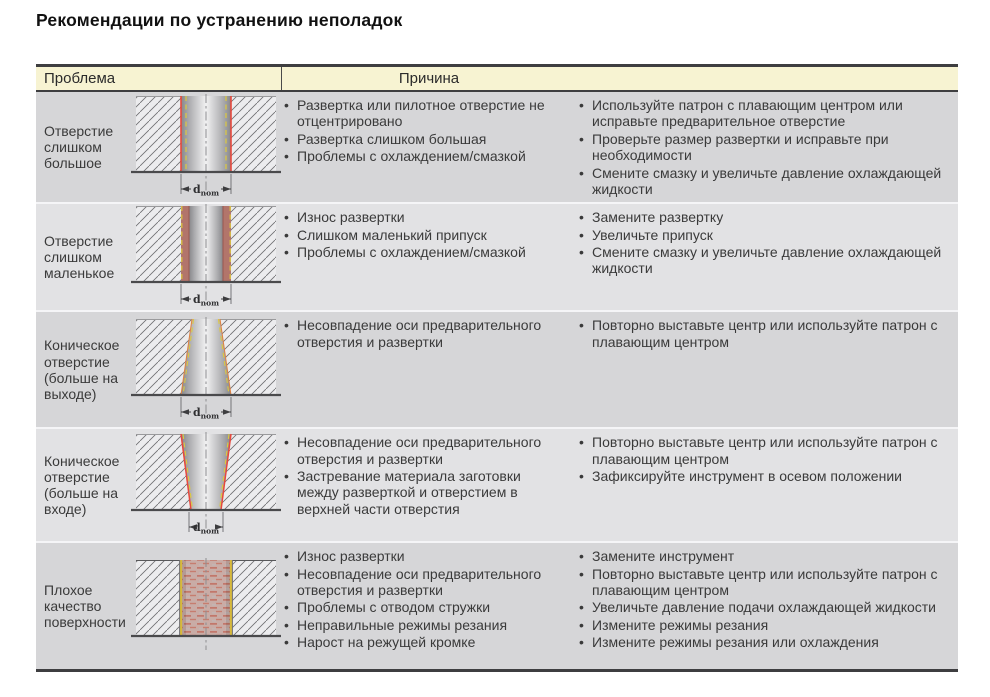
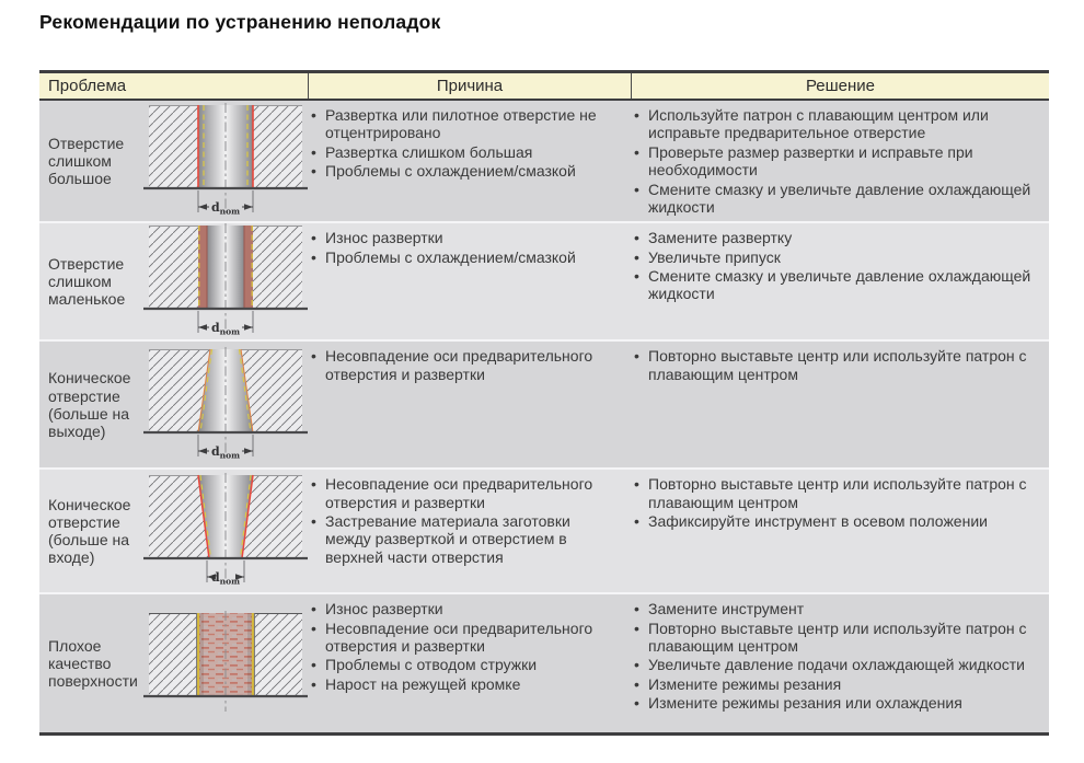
  Рекомендации по устранению неполадок
  Проблема
  Причина
+ Решение
  Отверстие слишком большое
  dnom
  Развертка или пилотное отверстие не отцентрировано
  Развертка слишком большая
  Проблемы с охлаждением/смазкой
  Используйте патрон с плавающим центром или исправьте предварительное отверстие
  Проверьте размер развертки и исправьте при необходимости
  Смените смазку и увеличьте давление охлаждающей жидкости
  Отверстие слишком маленькое
  dnom
  Износ развертки
- Слишком маленький припуск
  Проблемы с охлаждением/смазкой
  Замените развертку
  Увеличьте припуск
  Смените смазку и увеличьте давление охлаждающей жидкости
  Коническое отверстие (больше на выходе)
  dnom
  Несовпадение оси предварительного отверстия и развертки
  Повторно выставьте центр или используйте патрон с плавающим центром
  Коническое отверстие (больше на входе)
  dnom
  Несовпадение оси предварительного отверстия и развертки
  Застревание материала заготовки между разверткой и отверстием в верхней части отверстия
  Повторно выставьте центр или используйте патрон с плавающим центром
  Зафиксируйте инструмент в осевом положении
  Плохое качество поверхности
  Износ развертки
  Несовпадение оси предварительного отверстия и развертки
  Проблемы с отводом стружки
- Неправильные режимы резания
  Нарост на режущей кромке
  Замените инструмент
  Повторно выставьте центр или используйте патрон с плавающим центром
  Увеличьте давление подачи охлаждающей жидкости
  Измените режимы резания
  Измените режимы резания или охлаждения
